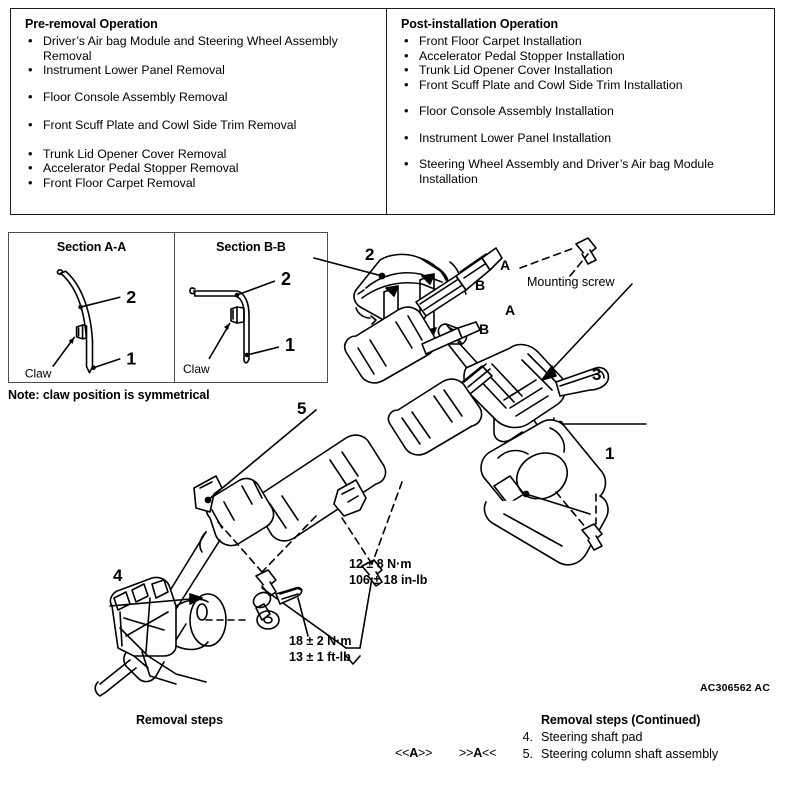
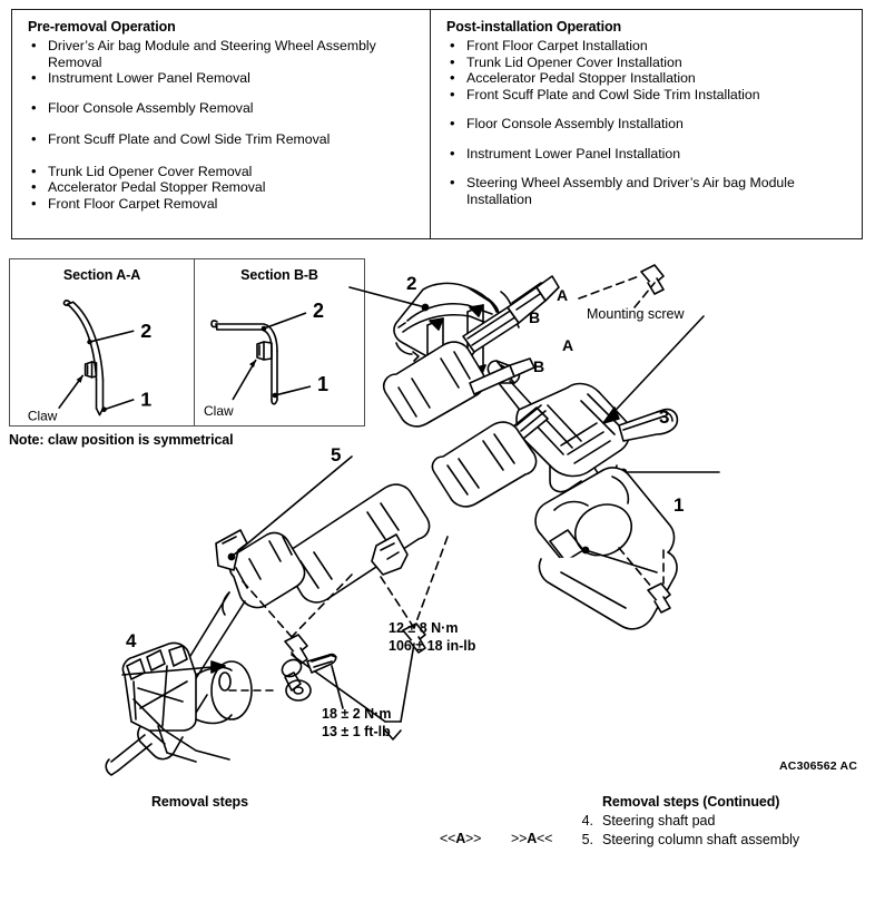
  Pre-removal Operation
  •
  Driver’s Air bag Module and Steering Wheel Assembly Removal
  •
  Instrument Lower Panel Removal
  •
  Floor Console Assembly Removal
  •
  Front Scuff Plate and Cowl Side Trim Removal
  •
  Trunk Lid Opener Cover Removal
  •
  Accelerator Pedal Stopper Removal
  •
  Front Floor Carpet Removal
  Post-installation Operation
  •
  Front Floor Carpet Installation
  •
- Accelerator Pedal Stopper Installation
+ Trunk Lid Opener Cover Installation
  •
- Trunk Lid Opener Cover Installation
+ Accelerator Pedal Stopper Installation
  •
  Front Scuff Plate and Cowl Side Trim Installation
  •
  Floor Console Assembly Installation
  •
  Instrument Lower Panel Installation
  •
  Steering Wheel Assembly and Driver’s Air bag Module Installation
  Section A-A
  2
  1
  Claw
  Section B-B
  2
  1
  Claw
  Note: claw position is symmetrical
  2
  A
  B
  B
  A
  Mounting screw
  3
  1
  5
  4
  12 ± 8 N·m
  106 ± 18 in-lb
  18 ± 2 N·m
  13 ± 1 ft-lb
  AC306562 AC
  Removal steps
  <<A>>
  >>A<<
  Removal steps (Continued)
  4.
  Steering shaft pad
  5.
  Steering column shaft assembly
